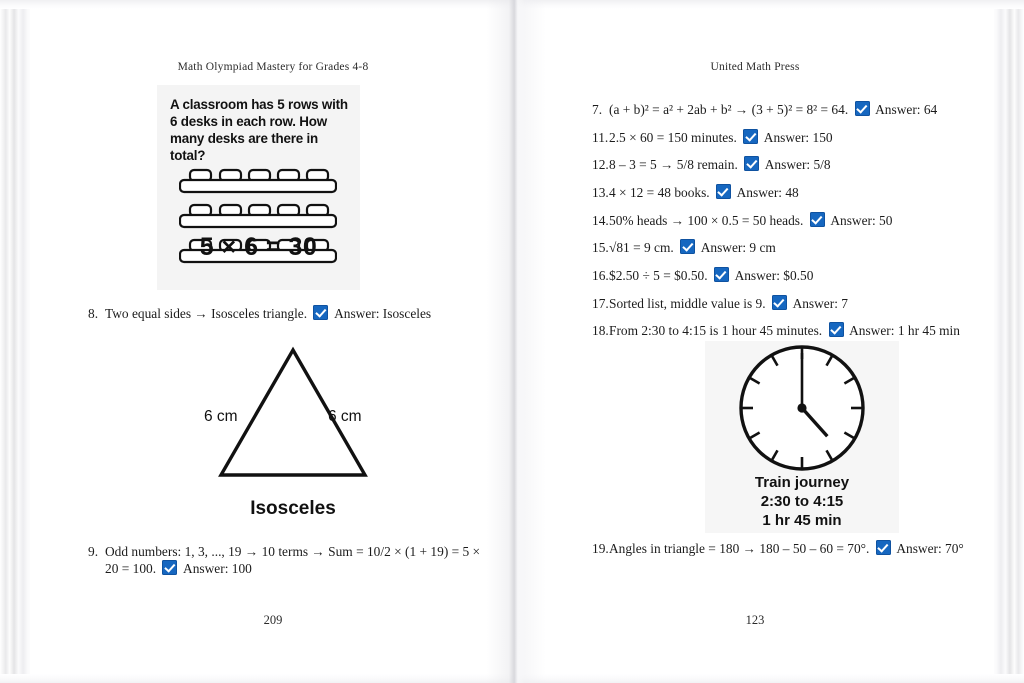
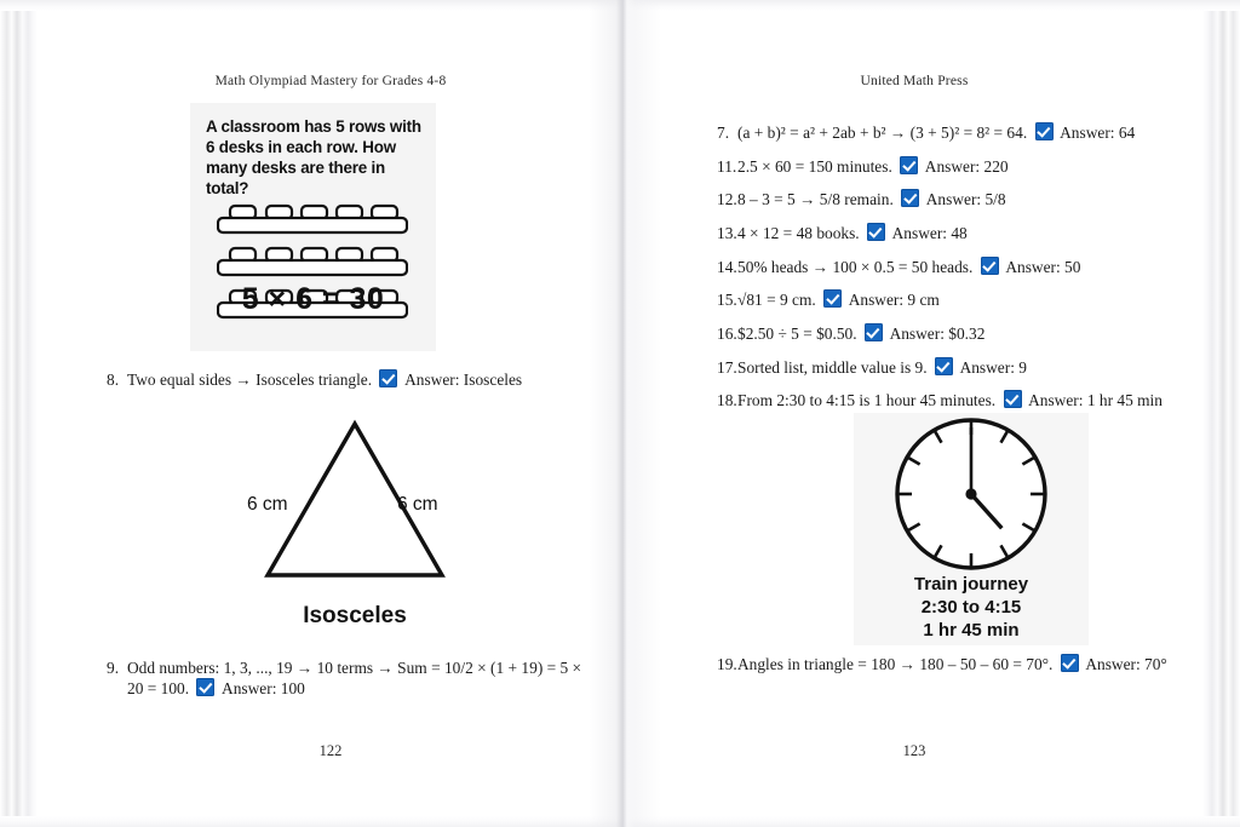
  Math Olympiad Mastery for Grades 4-8
  A classroom has 5 rows with 6 desks in each row. How many desks are there in total?
  5 × 6 = 30
  8. Two equal sides → Isosceles triangle. Answer: Isosceles
  6 cm
  6 cm
  Isosceles
  9. Odd numbers: 1, 3, ..., 19 → 10 terms → Sum = 10/2 × (1 + 19) = 5 × 20 = 100. Answer: 100
- 209
+ 122
  United Math Press
  7. (a + b)² = a² + 2ab + b² → (3 + 5)² = 8² = 64. Answer: 64
- 11.2.5 × 60 = 150 minutes. Answer: 150
+ 11.2.5 × 60 = 150 minutes. Answer: 220
  12.8 – 3 = 5 → 5/8 remain. Answer: 5/8
  13.4 × 12 = 48 books. Answer: 48
  14.50% heads → 100 × 0.5 = 50 heads. Answer: 50
  15.√81 = 9 cm. Answer: 9 cm
- 16.$2.50 ÷ 5 = $0.50. Answer: $0.50
+ 16.$2.50 ÷ 5 = $0.50. Answer: $0.32
- 17.Sorted list, middle value is 9. Answer: 7
+ 17.Sorted list, middle value is 9. Answer: 9
  18.From 2:30 to 4:15 is 1 hour 45 minutes. Answer: 1 hr 45 min
  Train journey
  2:30 to 4:15
  1 hr 45 min
  19.Angles in triangle = 180 → 180 – 50 – 60 = 70°. Answer: 70°
  123
